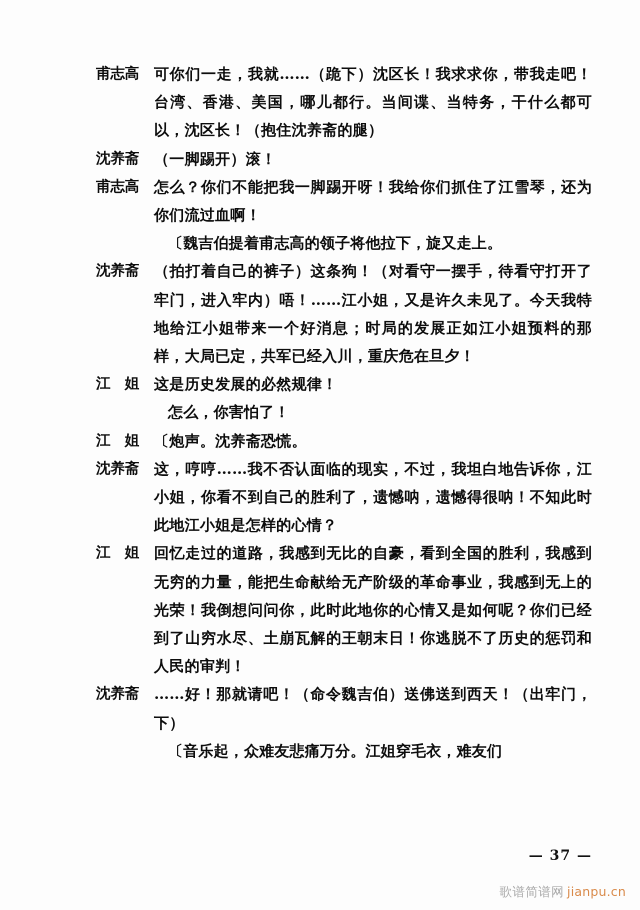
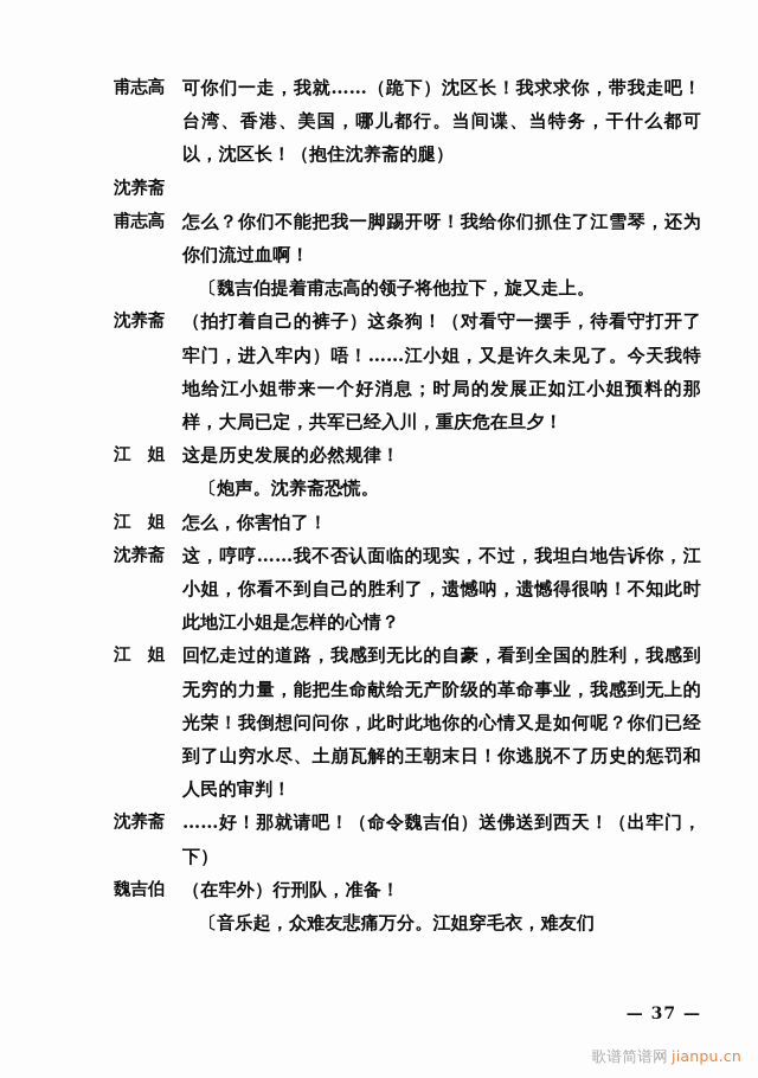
  甫志高
  可你们一走，我就……（跪下）沈区长！我求求你，带我走吧！台湾、香港、美国，哪儿都行。当间谍、当特务，干什么都可以，沈区长！（抱住沈养斋的腿）
  沈养斋
- （一脚踢开）滚！
  甫志高
  怎么？你们不能把我一脚踢开呀！我给你们抓住了江雪琴，还为你们流过血啊！
  〔魏吉伯提着甫志高的领子将他拉下，旋又走上。
  沈养斋
  （拍打着自己的裤子）这条狗！（对看守一摆手，待看守打开了牢门，进入牢内）唔！……江小姐，又是许久未见了。今天我特地给江小姐带来一个好消息；时局的发展正如江小姐预料的那样，大局已定，共军已经入川，重庆危在旦夕！
  江 姐
  这是历史发展的必然规律！
- 怎么，你害怕了！
+ 〔炮声。沈养斋恐慌。
  江 姐
- 〔炮声。沈养斋恐慌。
+ 怎么，你害怕了！
  沈养斋
  这，哼哼……我不否认面临的现实，不过，我坦白地告诉你，江小姐，你看不到自己的胜利了，遗憾呐，遗憾得很呐！不知此时此地江小姐是怎样的心情？
  江 姐
  回忆走过的道路，我感到无比的自豪，看到全国的胜利，我感到无穷的力量，能把生命献给无产阶级的革命事业，我感到无上的光荣！我倒想问问你，此时此地你的心情又是如何呢？你们已经到了山穷水尽、土崩瓦解的王朝末日！你逃脱不了历史的惩罚和人民的审判！
  沈养斋
  ……好！那就请吧！（命令魏吉伯）送佛送到西天！（出牢门，下）
+ 魏吉伯
+ （在牢外）行刑队，准备！
  〔音乐起，众难友悲痛万分。江姐穿毛衣，难友们
  — 37 —
  歌谱简谱网 jianpu.cn
